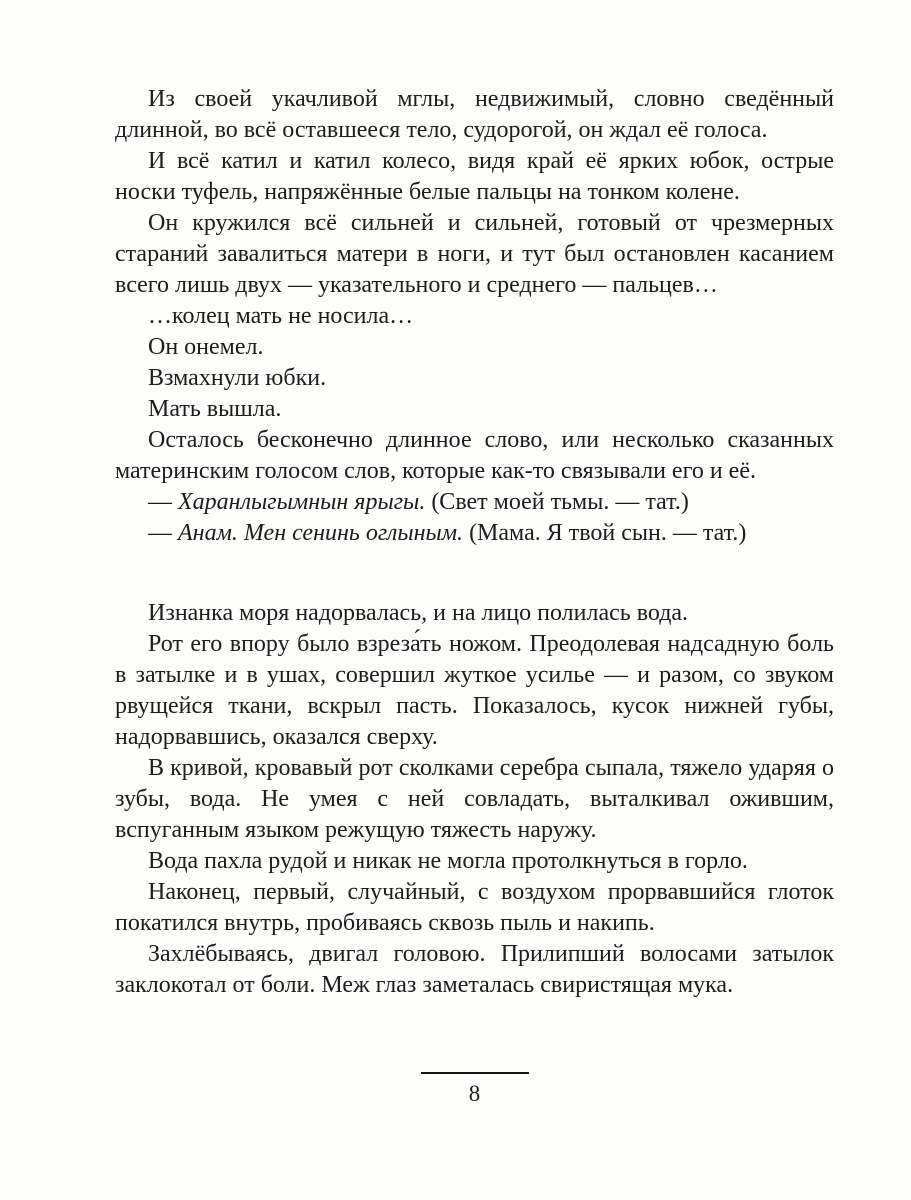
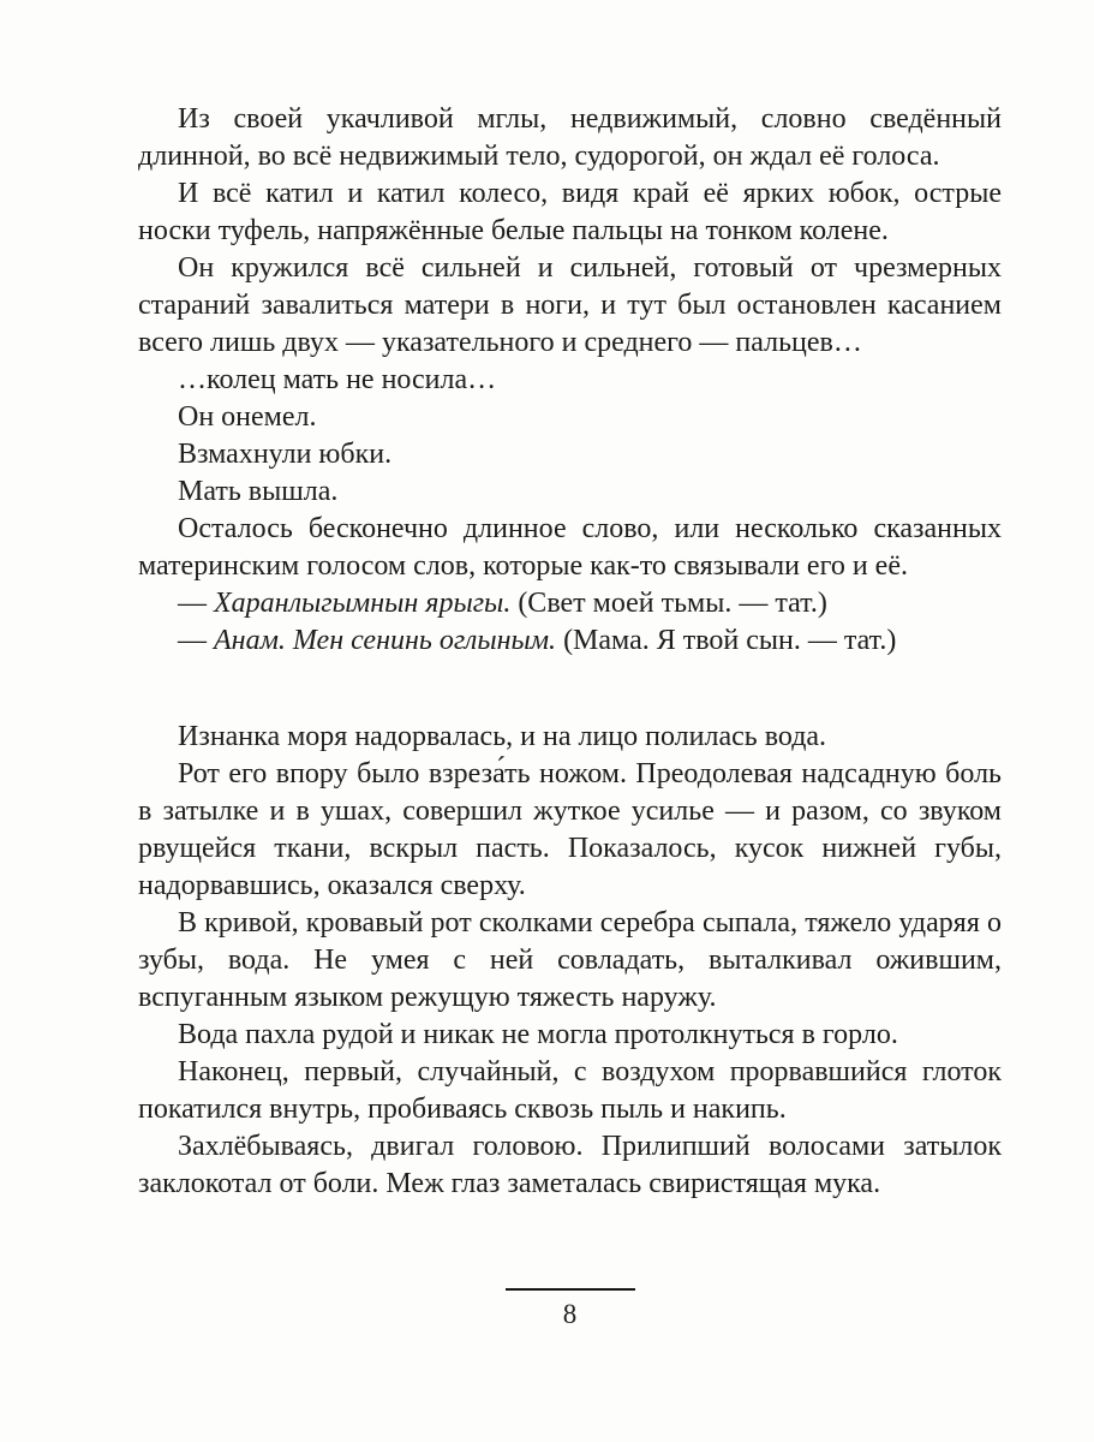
- Из своей укачливой мглы, недвижимый, словно сведённый длинной, во всё оставшееся тело, судорогой, он ждал её голоса.
+ Из своей укачливой мглы, недвижимый, словно сведённый длинной, во всё недвижимый тело, судорогой, он ждал её голоса.
  И всё катил и катил колесо, видя край её ярких юбок, острые носки туфель, напряжённые белые пальцы на тонком колене.
  Он кружился всё сильней и сильней, готовый от чрезмерных стараний завалиться матери в ноги, и тут был остановлен касанием всего лишь двух — указательного и среднего — пальцев…
  …колец мать не носила…
  Он онемел.
  Взмахнули юбки.
  Мать вышла.
  Осталось бесконечно длинное слово, или несколько сказанных материнским голосом слов, которые как-то связывали его и её.
  — Харанлыгымнын ярыгы. (Свет моей тьмы. — тат.)
  — Анам. Мен сенинь оглыным. (Мама. Я твой сын. — тат.)
  Изнанка моря надорвалась, и на лицо полилась вода.
  Рот его впору было взреза́ть ножом. Преодолевая надсадную боль в затылке и в ушах, совершил жуткое усилье — и разом, со звуком рвущейся ткани, вскрыл пасть. Показалось, кусок нижней губы, надорвавшись, оказался сверху.
  В кривой, кровавый рот сколками серебра сыпала, тяжело ударяя о зубы, вода. Не умея с ней совладать, выталкивал ожившим, вспуганным языком режущую тяжесть наружу.
  Вода пахла рудой и никак не могла протолкнуться в горло.
  Наконец, первый, случайный, с воздухом прорвавшийся глоток покатился внутрь, пробиваясь сквозь пыль и накипь.
  Захлёбываясь, двигал головою. Прилипший волосами затылок заклокотал от боли. Меж глаз заметалась свиристящая мука.
  8
